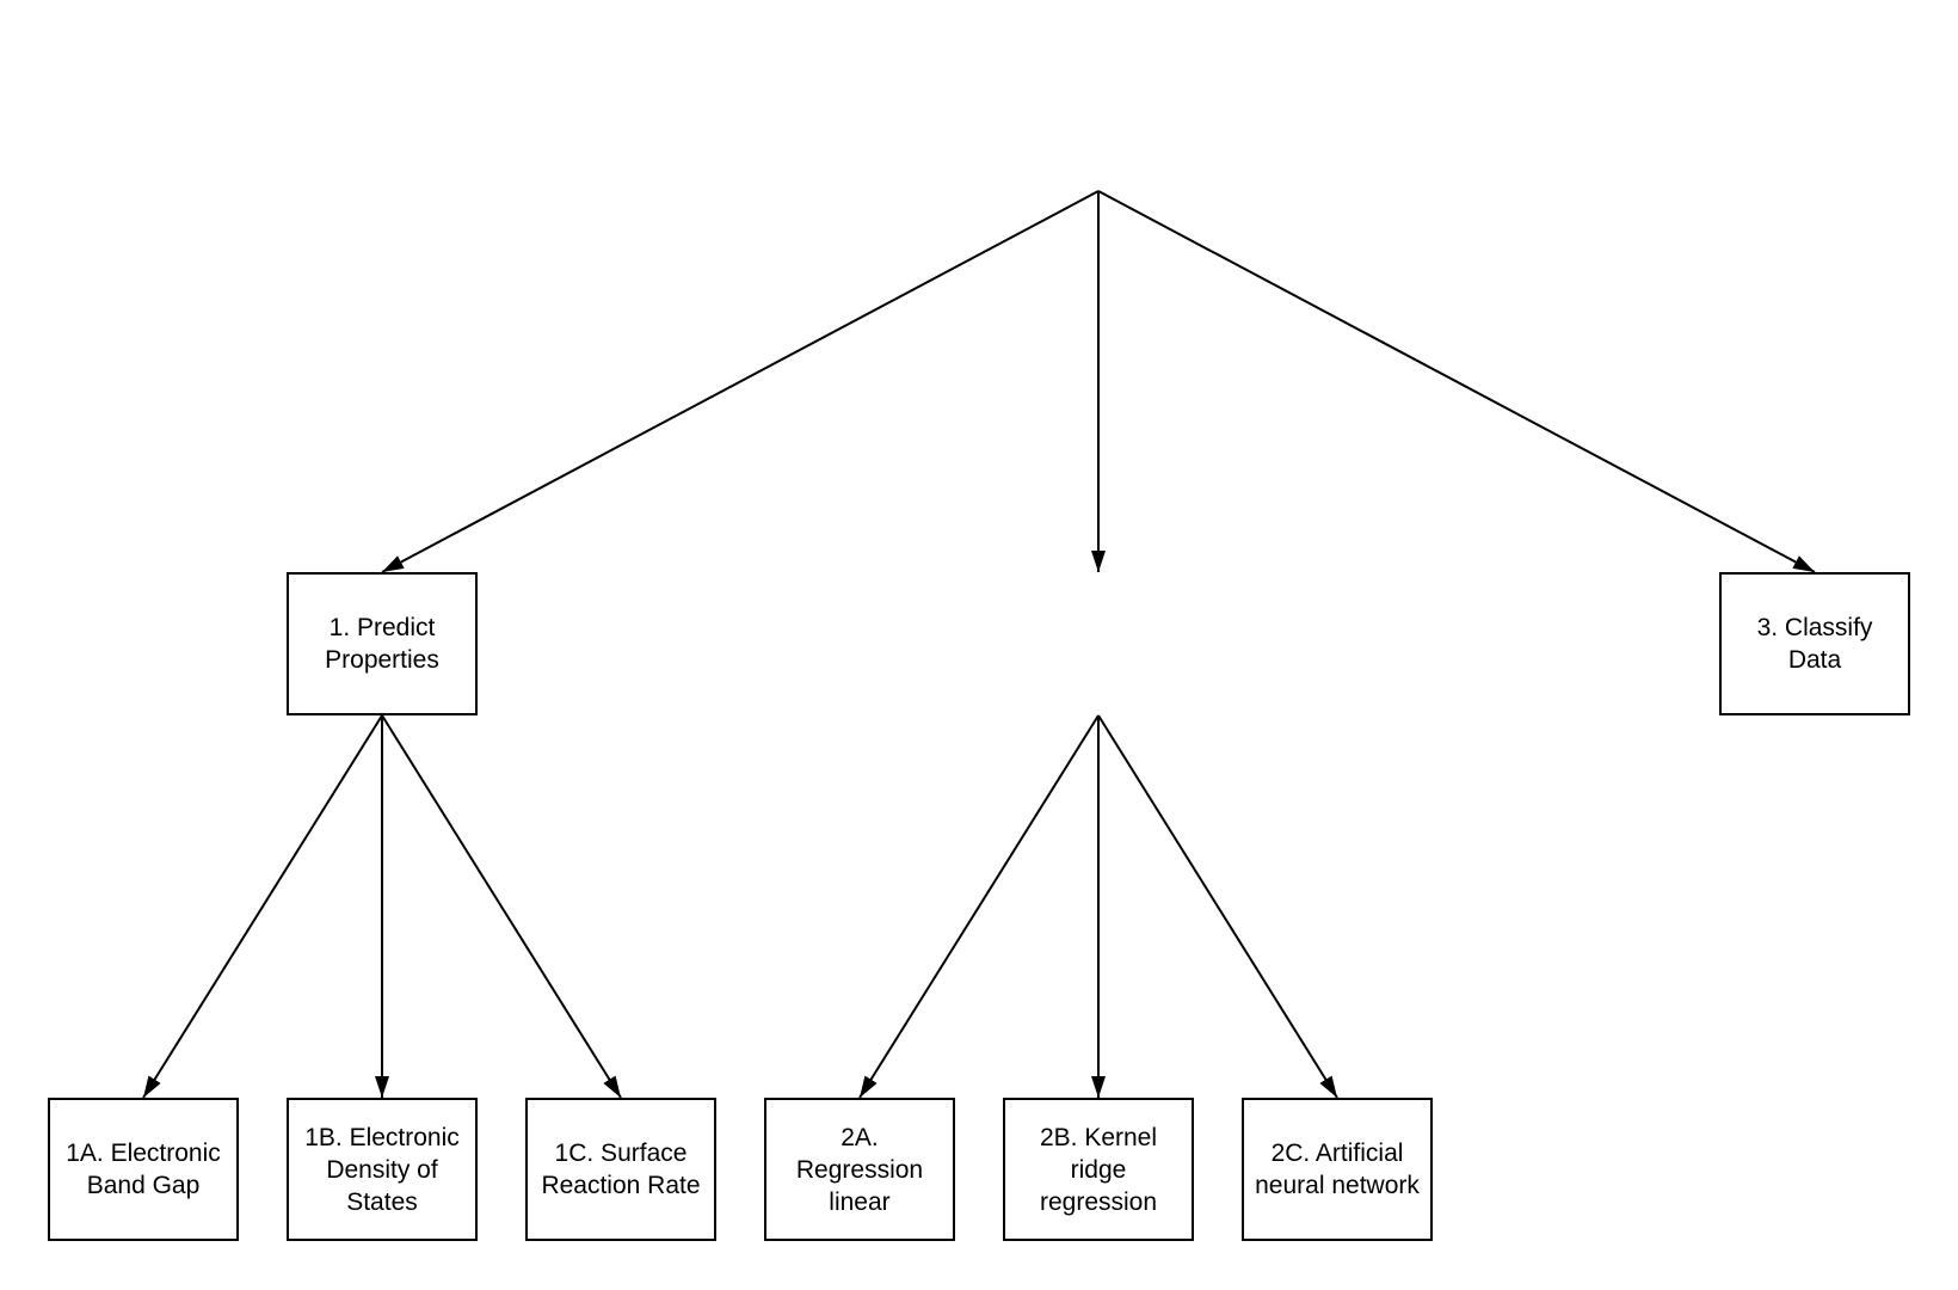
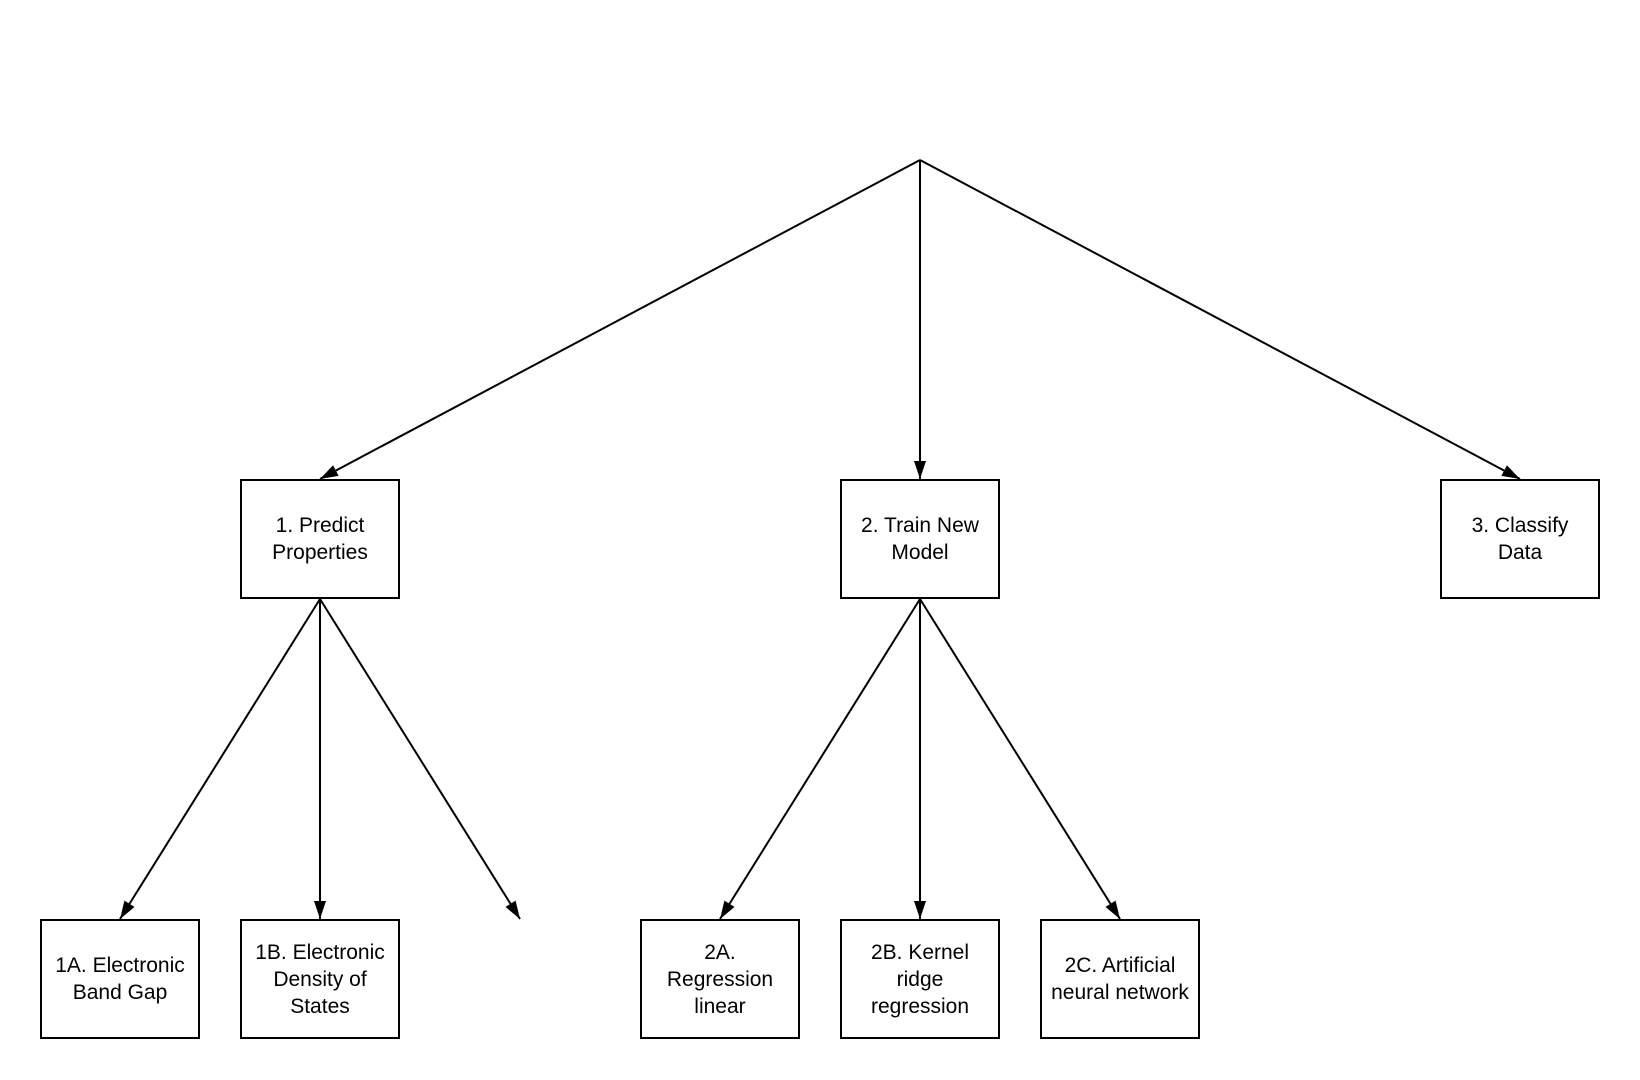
  1. Predict
  Properties
+ 2. Train New
+ Model
  3. Classify
  Data
  1A. Electronic
  Band Gap
  1B. Electronic
  Density of
  States
- 1C. Surface
- Reaction Rate
  2A.
  Regression
  linear
  2B. Kernel
  ridge
  regression
  2C. Artificial
  neural network
